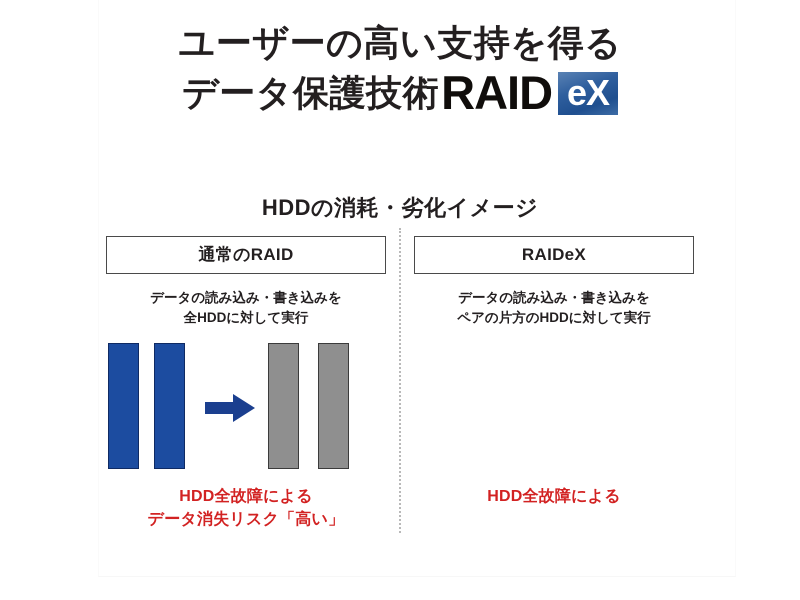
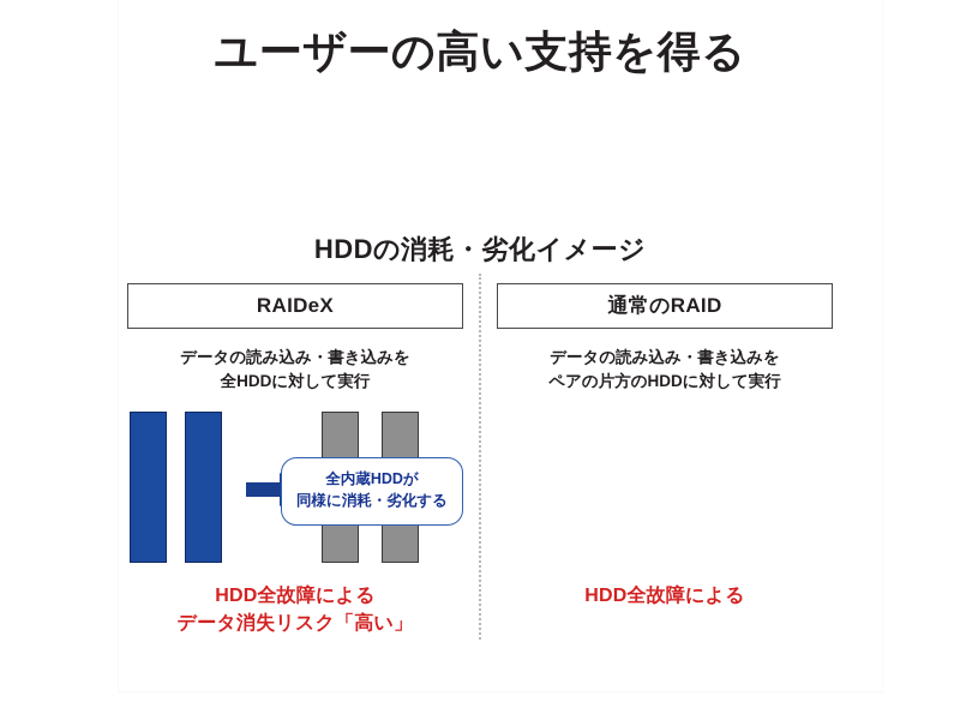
  ユーザーの高い支持を得る
- データ保護技術
- RAID
- eX
  HDDの消耗・劣化イメージ
- 通常のRAID
+ RAIDeX
  データの読み込み・書き込みを
  全HDDに対して実行
+ 全内蔵HDDが
+ 同様に消耗・劣化する
- RAIDeX
+ 通常のRAID
  データの読み込み・書き込みを
  ペアの片方のHDDに対して実行
  HDD全故障による
  データ消失リスク「高い」
  HDD全故障による
